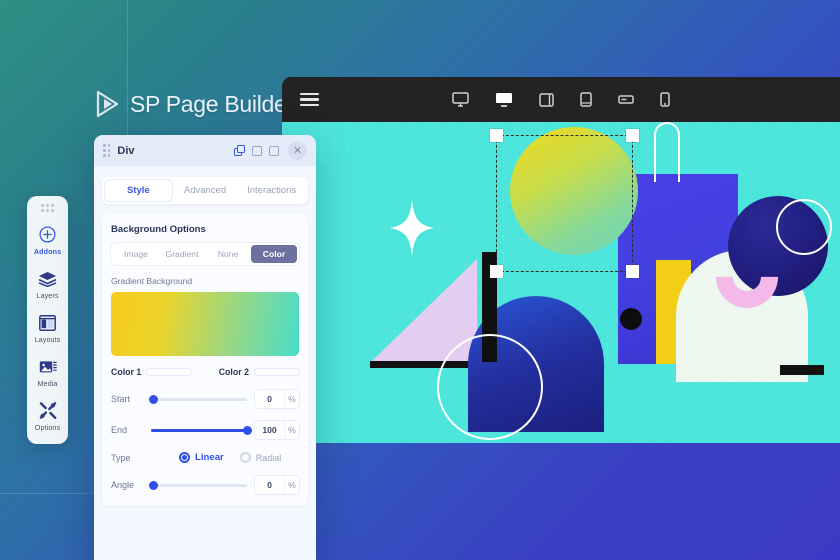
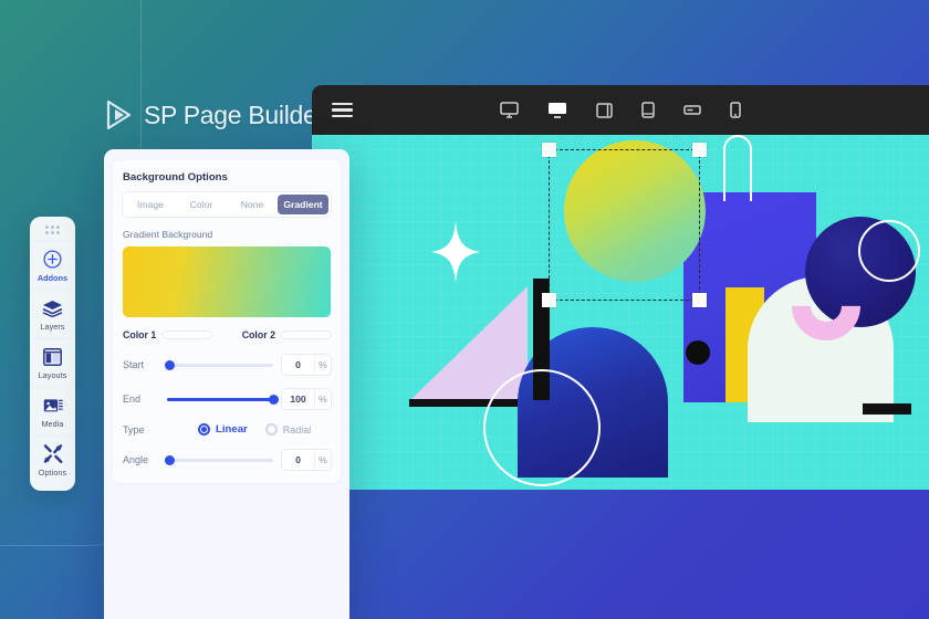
  SP Page Builde
  Addons
  Layers
  Layouts
  Media
  Options
- Div
- ✕
- Style
- Advanced
- Interactions
  Background Options
  Image
- Gradient
+ Color
  None
- Color
+ Gradient
  Gradient Background
  Color 1
  Color 2
  Start
  0
  %
  End
  100
  %
  Type
  Linear
  Radial
  Angle
  0
  %
